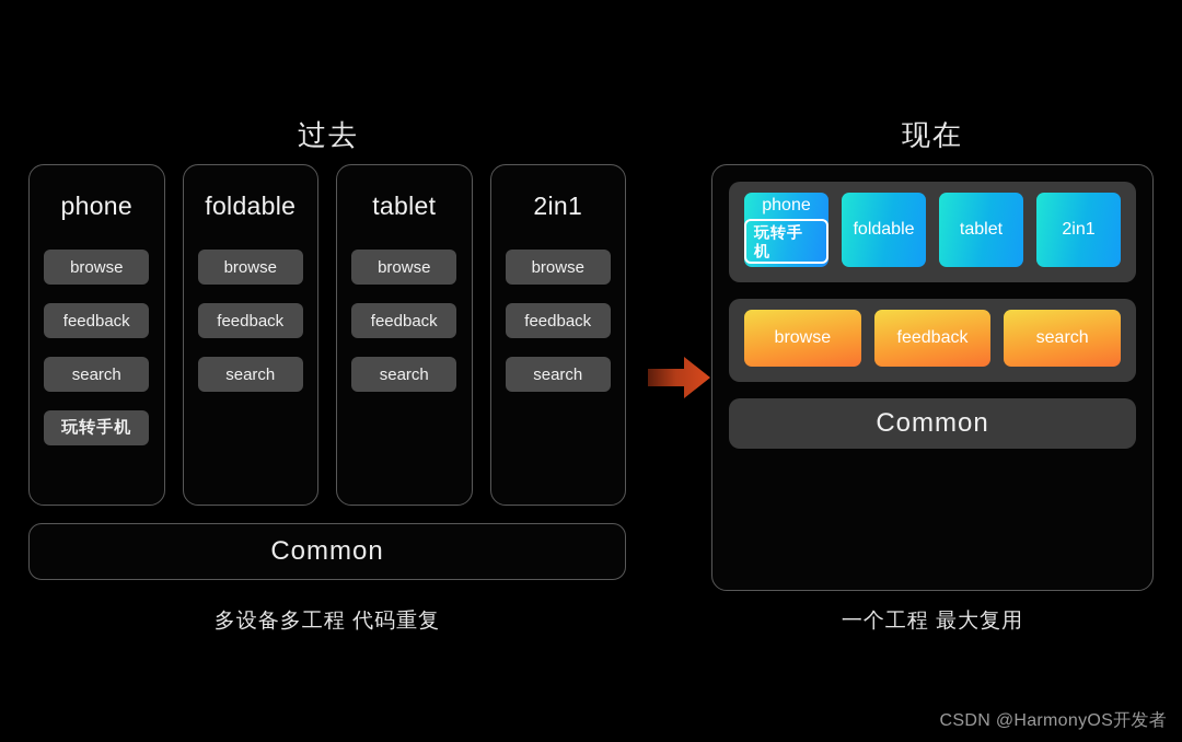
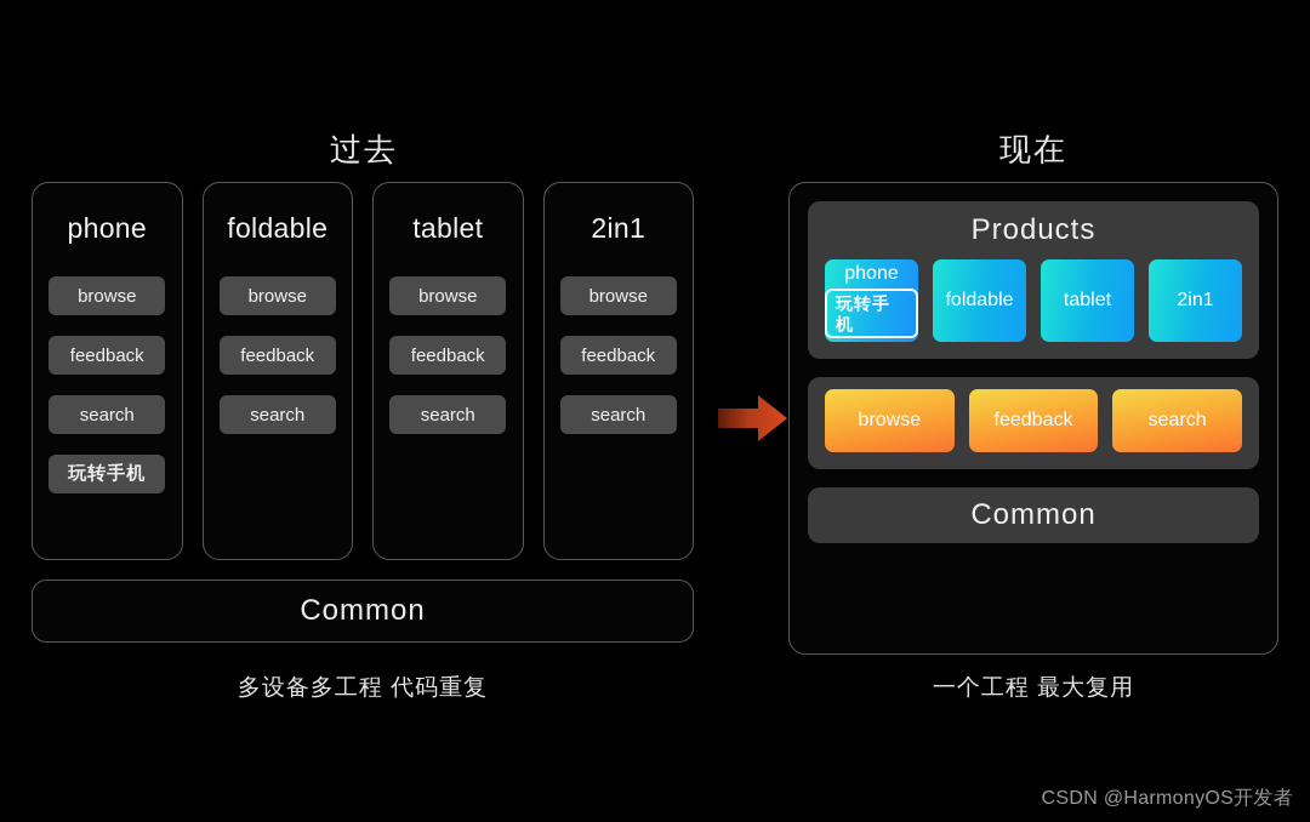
  过去
  现在
  phone
  browse
  feedback
  search
  玩转手机
  foldable
  browse
  feedback
  search
  tablet
  browse
  feedback
  search
  2in1
  browse
  feedback
  search
  Common
+ Products
  phone
  玩转手机
  foldable
  tablet
  2in1
  browse
  feedback
  search
  Common
  多设备多工程 代码重复
  一个工程 最大复用
  CSDN @HarmonyOS开发者
